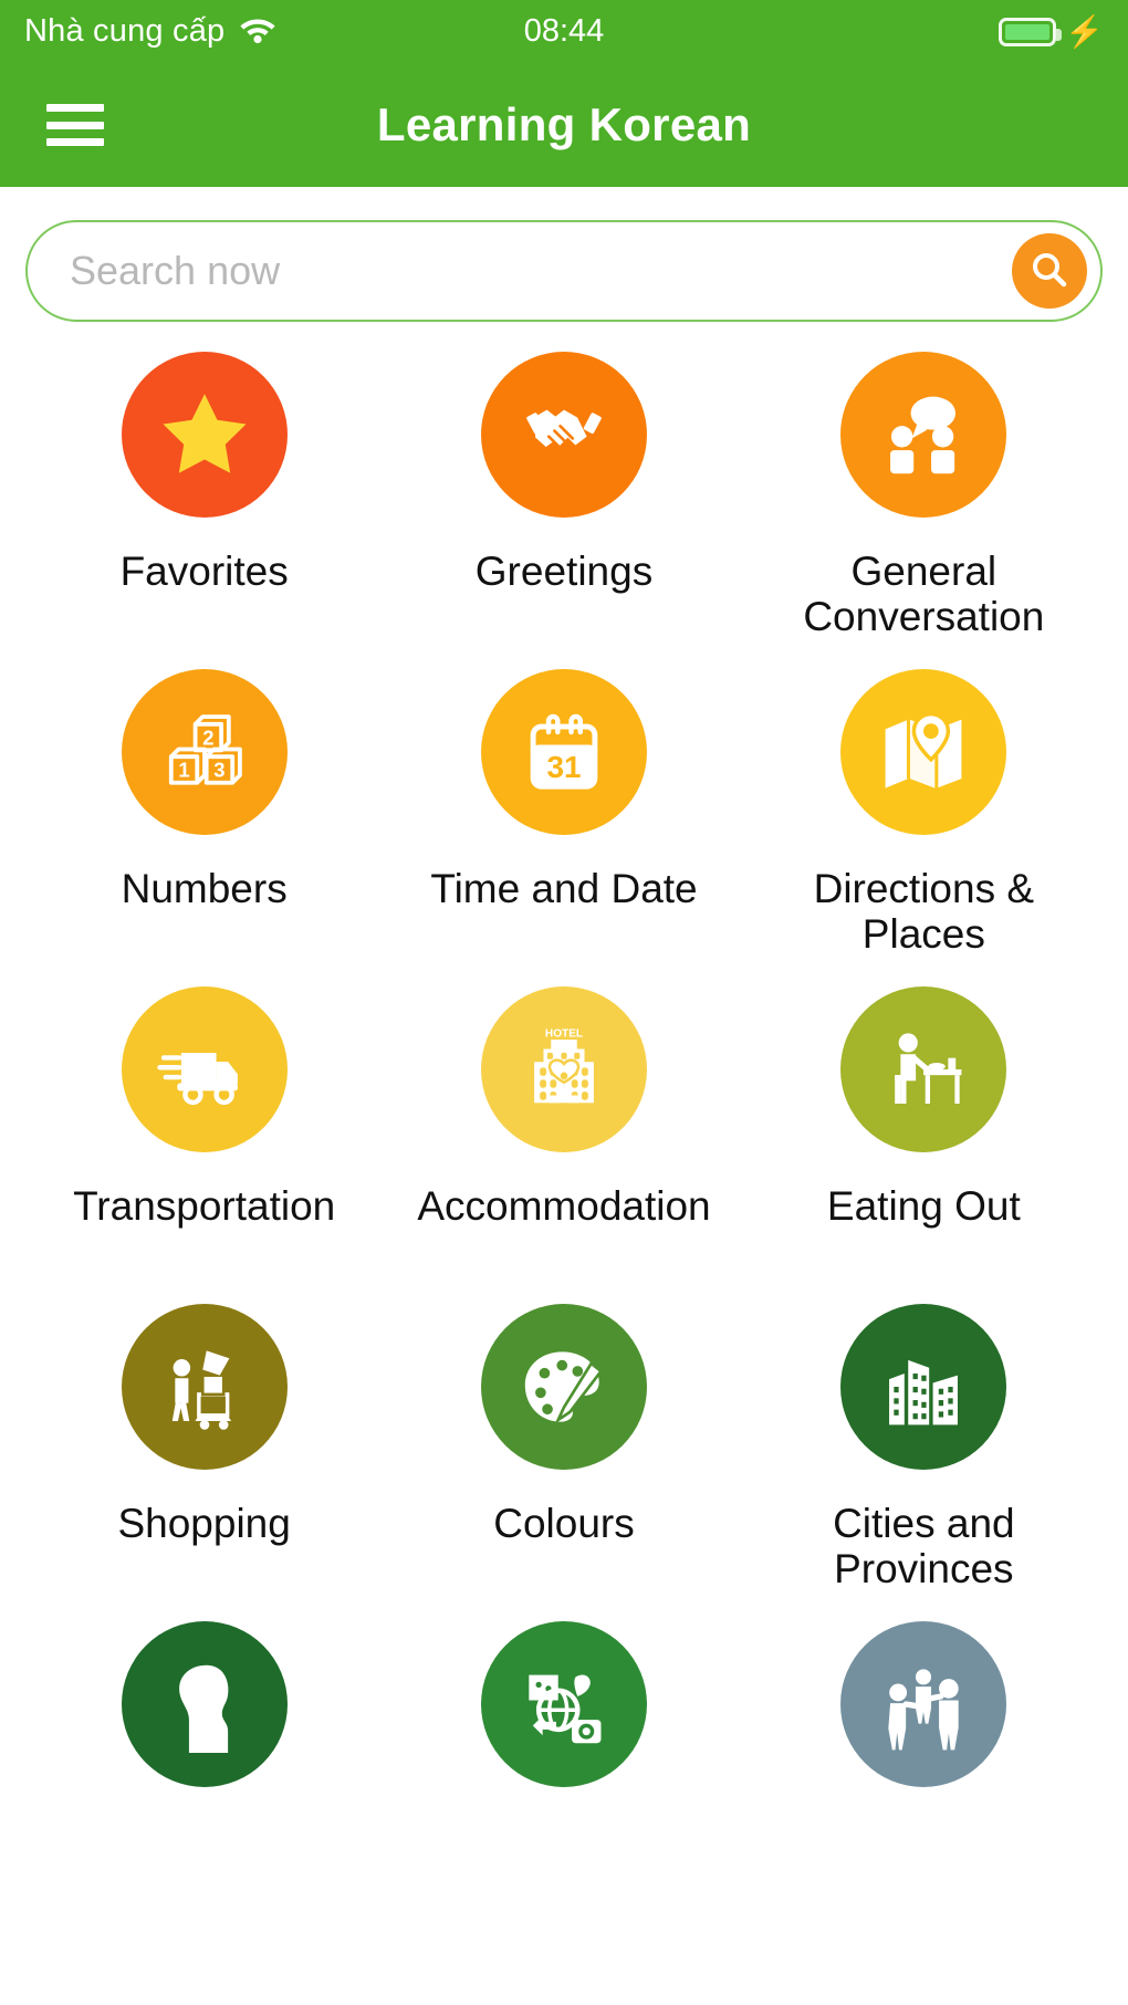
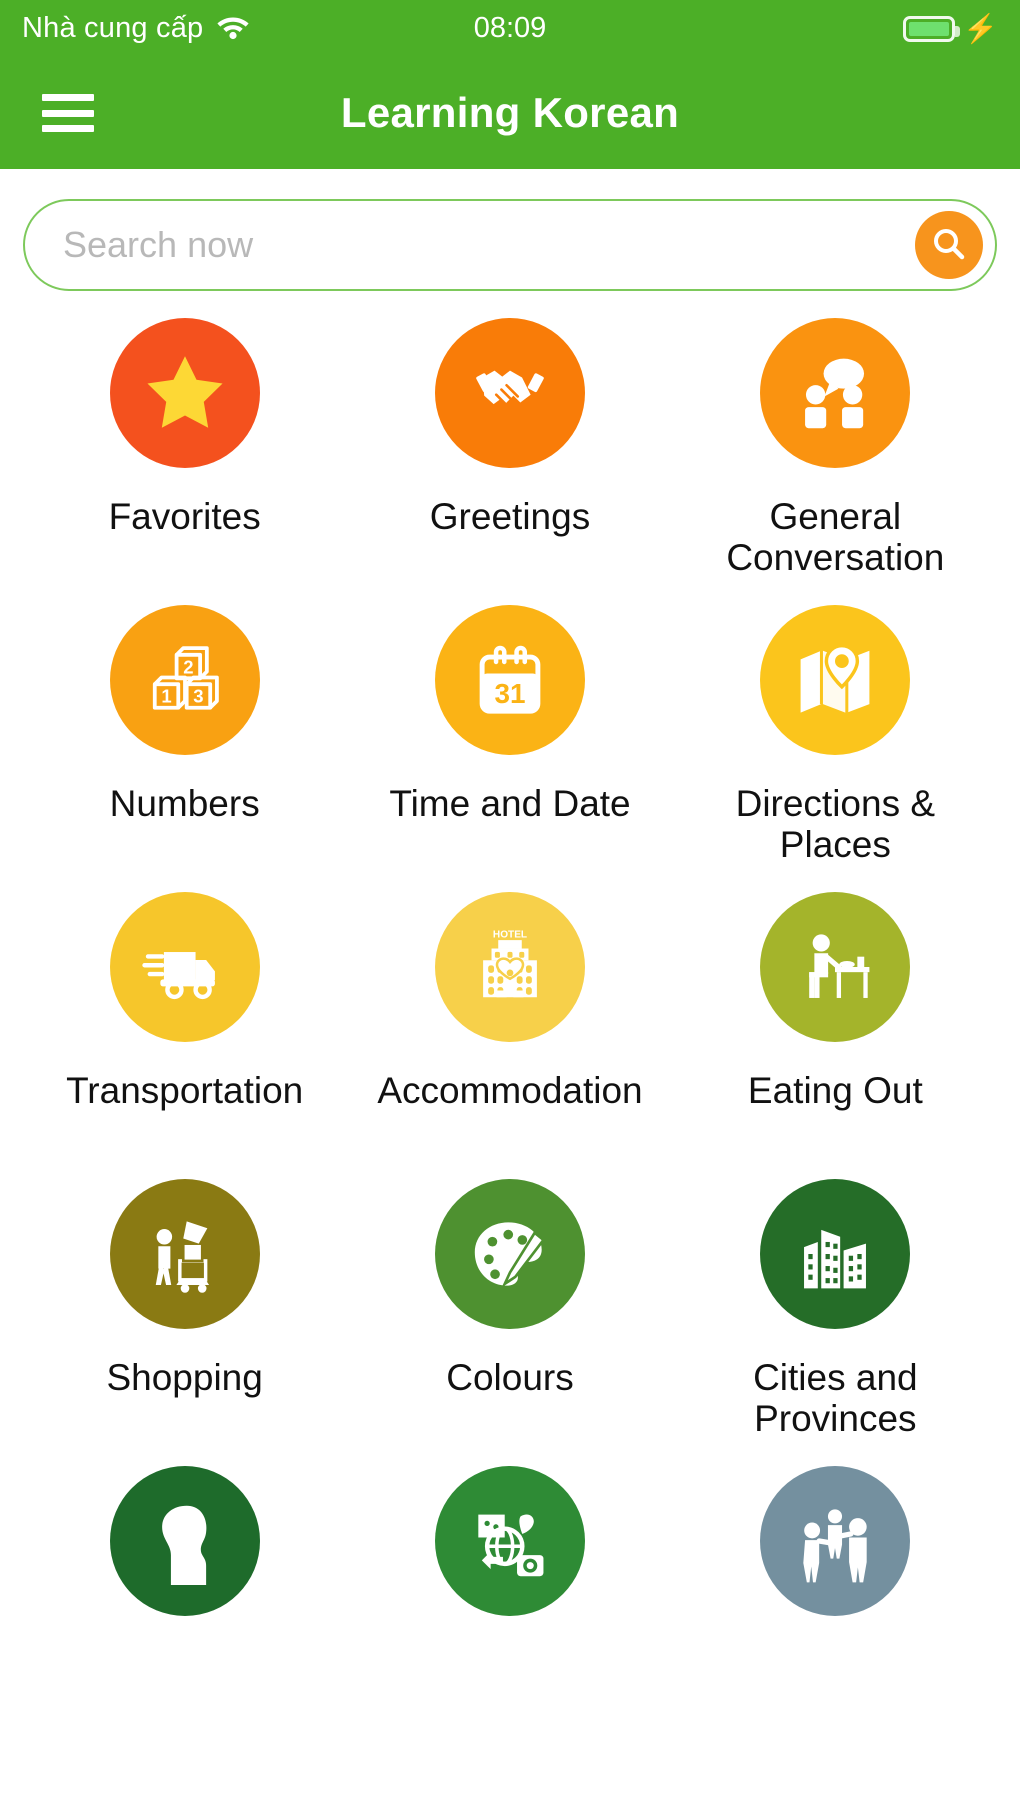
  Nhà cung cấp
- 08:44
+ 08:09
  ⚡
  Learning Korean
  Search now
  Favorites
  Greetings
  General Conversation
  2
  1
  3
  Numbers
  31
  Time and Date
  Directions & Places
  Transportation
  HOTEL
  Accommodation
  Eating Out
  Shopping
  Colours
  Cities and Provinces
